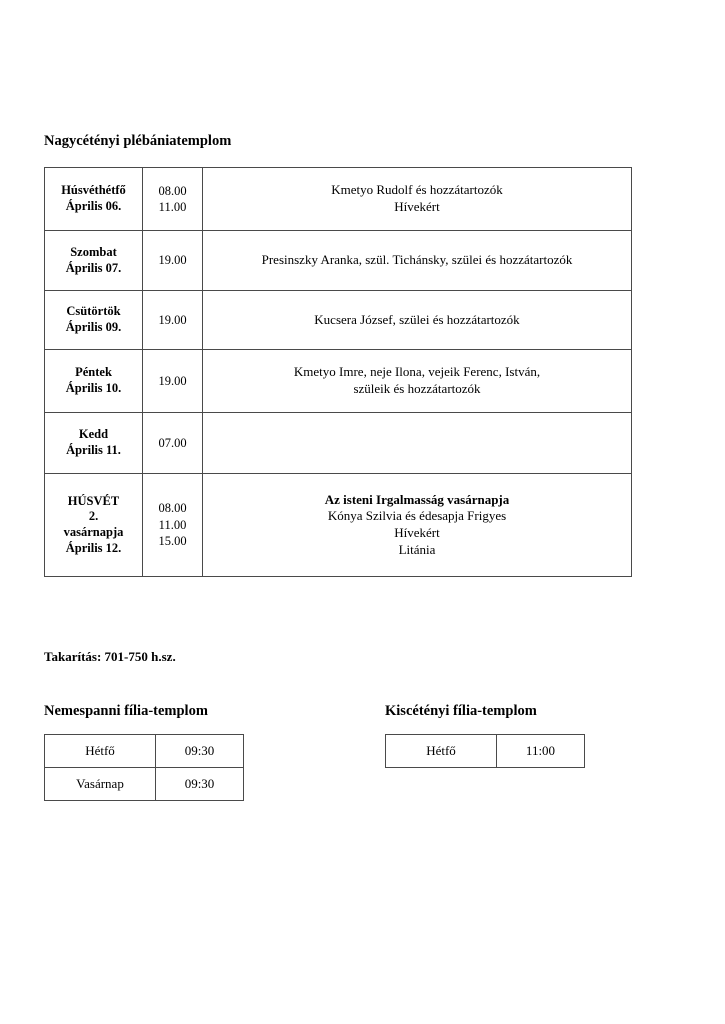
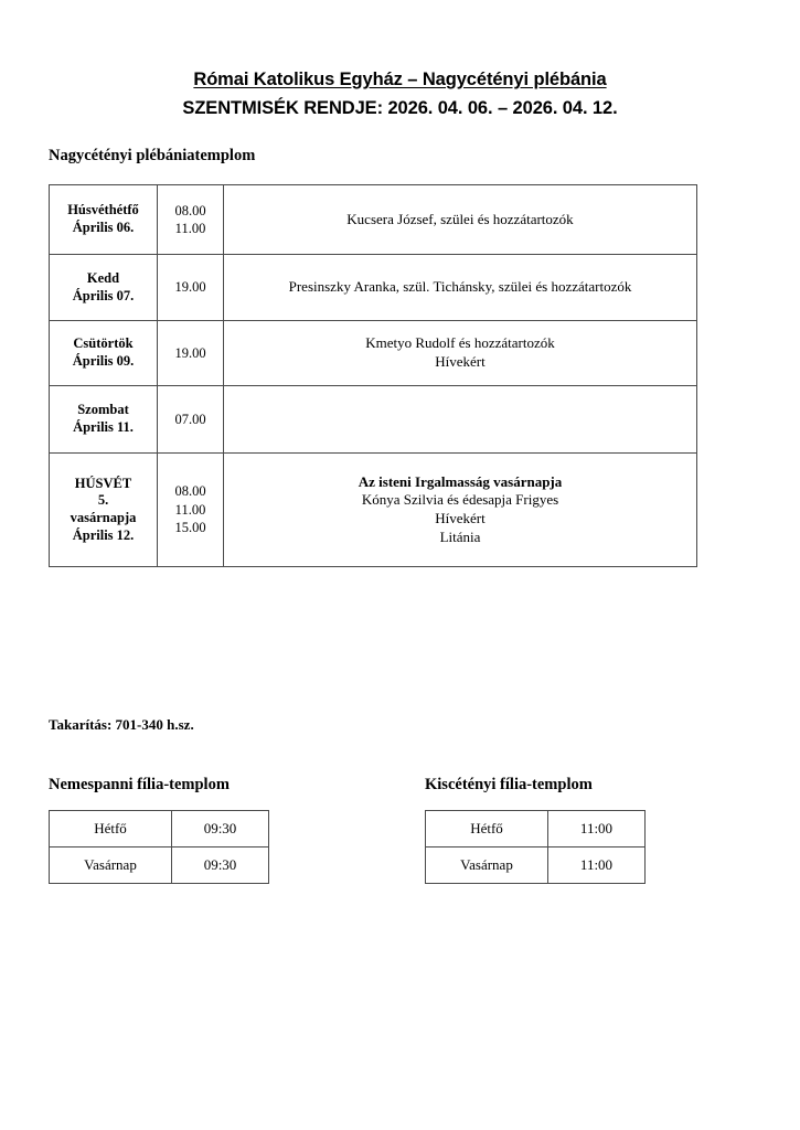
+ Római Katolikus Egyház – Nagycétényi plébánia
+ SZENTMISÉK RENDJE: 2026. 04. 06. – 2026. 04. 12.
  Nagycétényi plébániatemplom
- Húsvéthétfő Április 06.	08.00 11.00	Kmetyo Rudolf és hozzátartozók Hívekért
+ Húsvéthétfő Április 06.	08.00 11.00	Kucsera József, szülei és hozzátartozók
- Szombat Április 07.	19.00	Presinszky Aranka, szül. Tichánsky, szülei és hozzátartozók
+ Kedd Április 07.	19.00	Presinszky Aranka, szül. Tichánsky, szülei és hozzátartozók
- Csütörtök Április 09.	19.00	Kucsera József, szülei és hozzátartozók
+ Csütörtök Április 09.	19.00	Kmetyo Rudolf és hozzátartozók Hívekért
- Péntek Április 10.	19.00	Kmetyo Imre, neje Ilona, vejeik Ferenc, István, szüleik és hozzátartozók
- Kedd Április 11.	07.00
+ Szombat Április 11.	07.00
- HÚSVÉT 2. vasárnapja Április 12.	08.00 11.00 15.00	Az isteni Irgalmasság vasárnapja Kónya Szilvia és édesapja Frigyes Hívekért Litánia
+ HÚSVÉT 5. vasárnapja Április 12.	08.00 11.00 15.00	Az isteni Irgalmasság vasárnapja Kónya Szilvia és édesapja Frigyes Hívekért Litánia
- Takarítás: 701-750 h.sz.
+ Takarítás: 701-340 h.sz.
  Nemespanni fília-templom
  Kiscétényi fília-templom
  Hétfő	09:30
  Vasárnap	09:30
  Hétfő	11:00
+ Vasárnap	11:00
